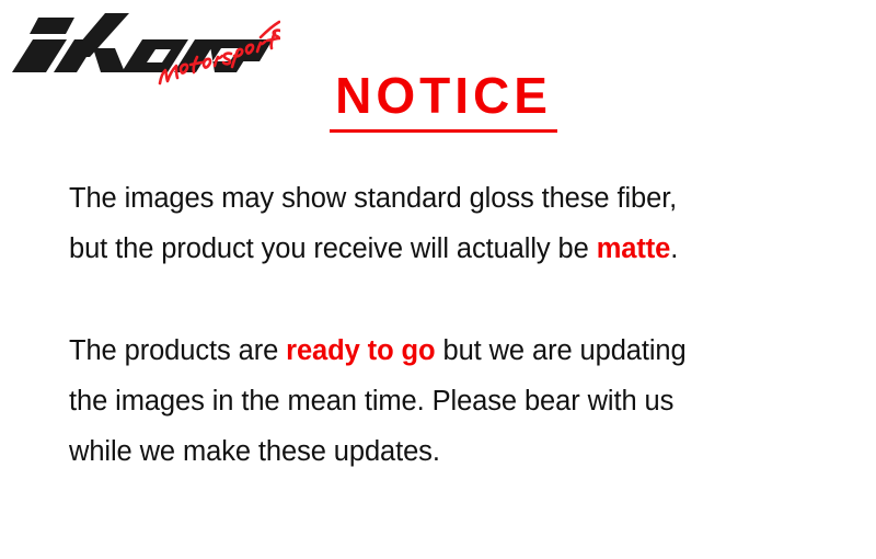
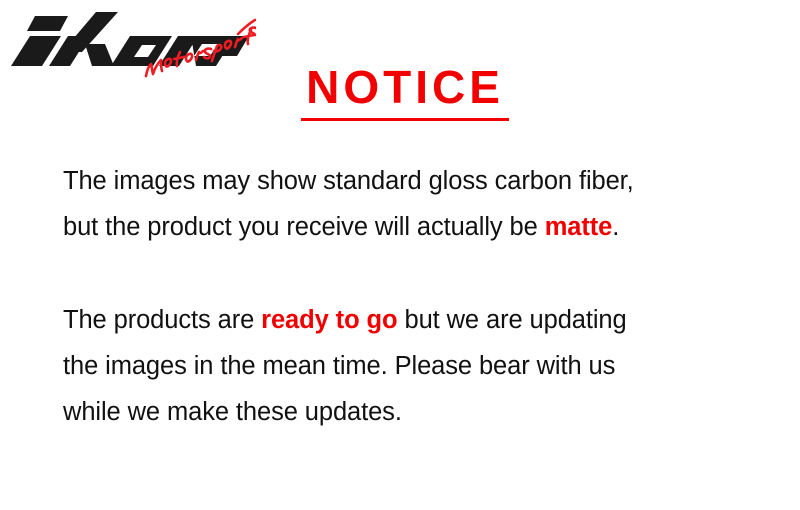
  NOTICE
- The images may show standard gloss these fiber,
+ The images may show standard gloss carbon fiber,
  but the product you receive will actually be matte.
  The products are ready to go but we are updating
  the images in the mean time. Please bear with us
  while we make these updates.
